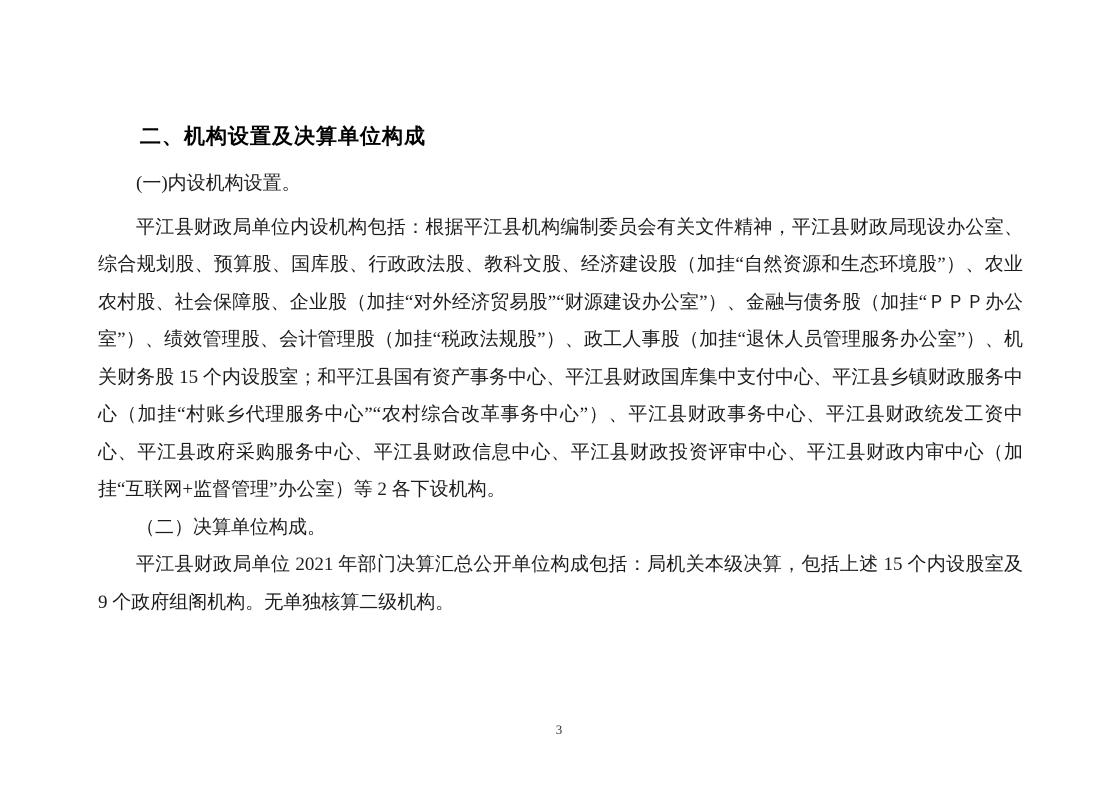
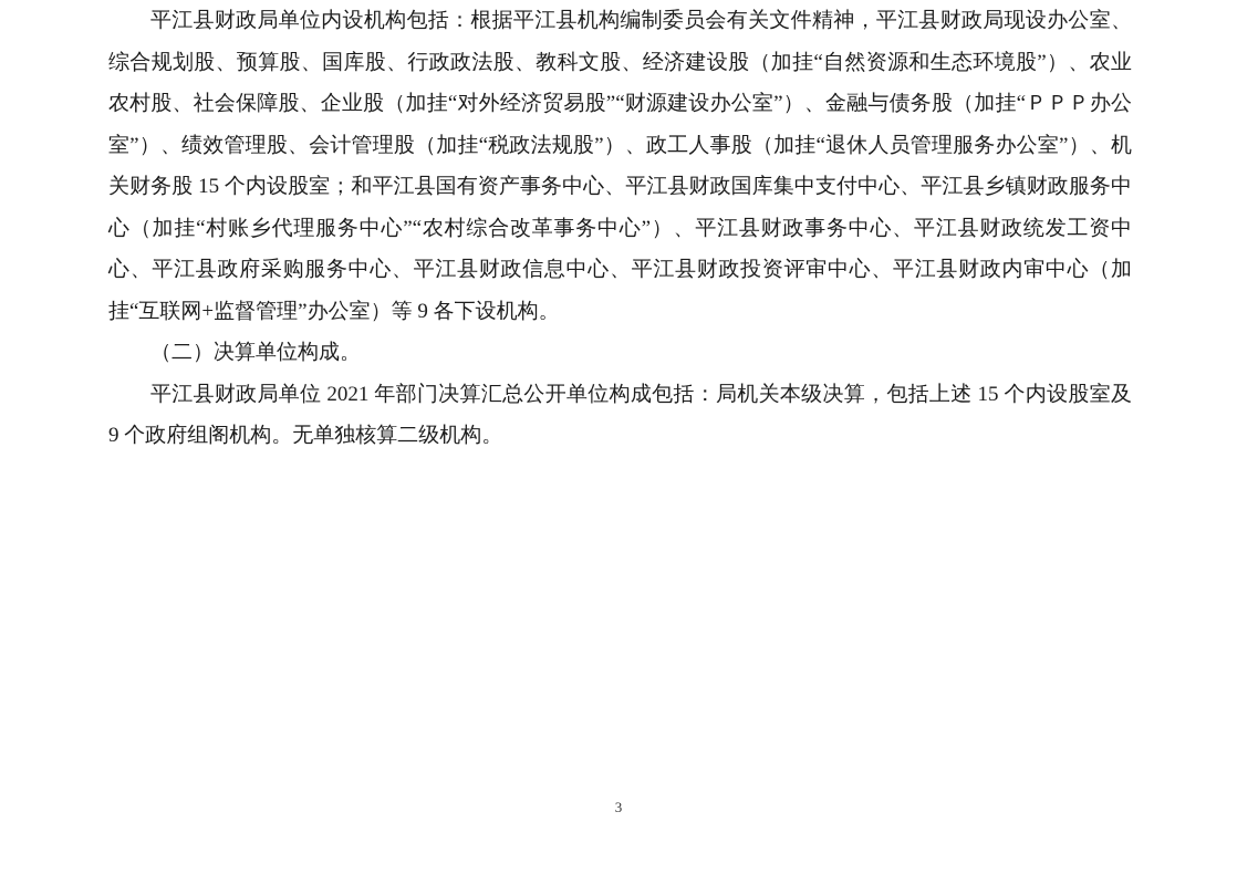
- 二、机构设置及决算单位构成
- (一)内设机构设置。
- 平江县财政局单位内设机构包括：根据平江县机构编制委员会有关文件精神，平江县财政局现设办公室、综合规划股、预算股、国库股、行政政法股、教科文股、经济建设股（加挂“自然资源和生态环境股”）、农业农村股、社会保障股、企业股（加挂“对外经济贸易股”“财源建设办公室”）、金融与债务股（加挂“ＰＰＰ办公室”）、绩效管理股、会计管理股（加挂“税政法规股”）、政工人事股（加挂“退休人员管理服务办公室”）、机关财务股 15 个内设股室；和平江县国有资产事务中心、平江县财政国库集中支付中心、平江县乡镇财政服务中心（加挂“村账乡代理服务中心”“农村综合改革事务中心”）、平江县财政事务中心、平江县财政统发工资中心、平江县政府采购服务中心、平江县财政信息中心、平江县财政投资评审中心、平江县财政内审中心（加挂“互联网+监督管理”办公室）等 2 各下设机构。
+ 平江县财政局单位内设机构包括：根据平江县机构编制委员会有关文件精神，平江县财政局现设办公室、综合规划股、预算股、国库股、行政政法股、教科文股、经济建设股（加挂“自然资源和生态环境股”）、农业农村股、社会保障股、企业股（加挂“对外经济贸易股”“财源建设办公室”）、金融与债务股（加挂“ＰＰＰ办公室”）、绩效管理股、会计管理股（加挂“税政法规股”）、政工人事股（加挂“退休人员管理服务办公室”）、机关财务股 15 个内设股室；和平江县国有资产事务中心、平江县财政国库集中支付中心、平江县乡镇财政服务中心（加挂“村账乡代理服务中心”“农村综合改革事务中心”）、平江县财政事务中心、平江县财政统发工资中心、平江县政府采购服务中心、平江县财政信息中心、平江县财政投资评审中心、平江县财政内审中心（加挂“互联网+监督管理”办公室）等 9 各下设机构。
  （二）决算单位构成。
  平江县财政局单位 2021 年部门决算汇总公开单位构成包括：局机关本级决算，包括上述 15 个内设股室及 9 个政府组阁机构。无单独核算二级机构。
  3
